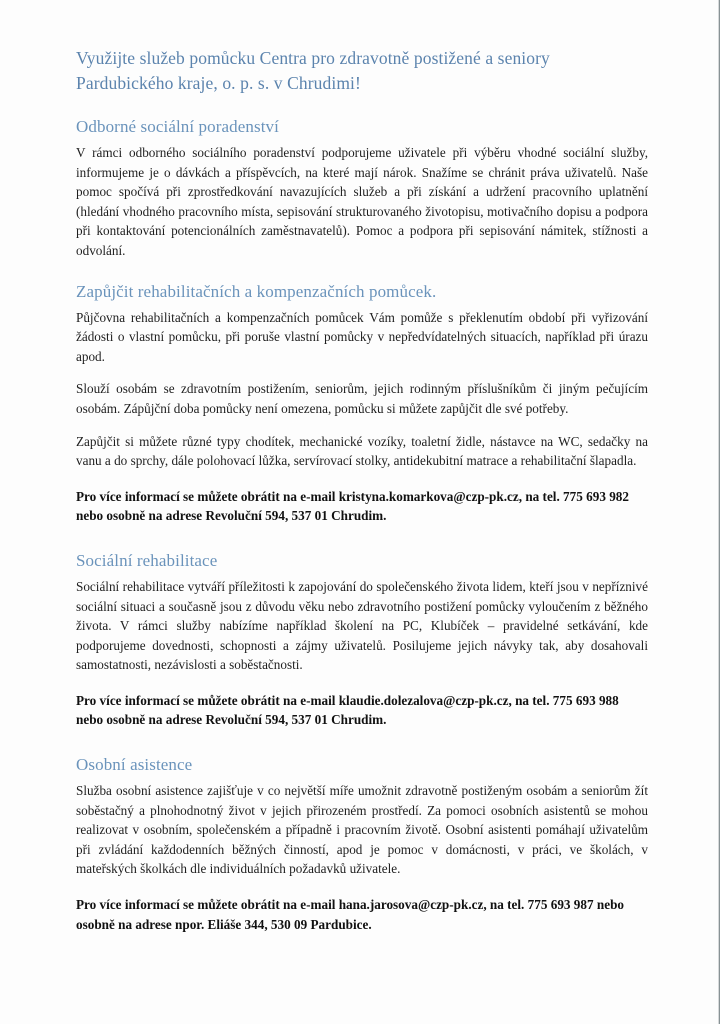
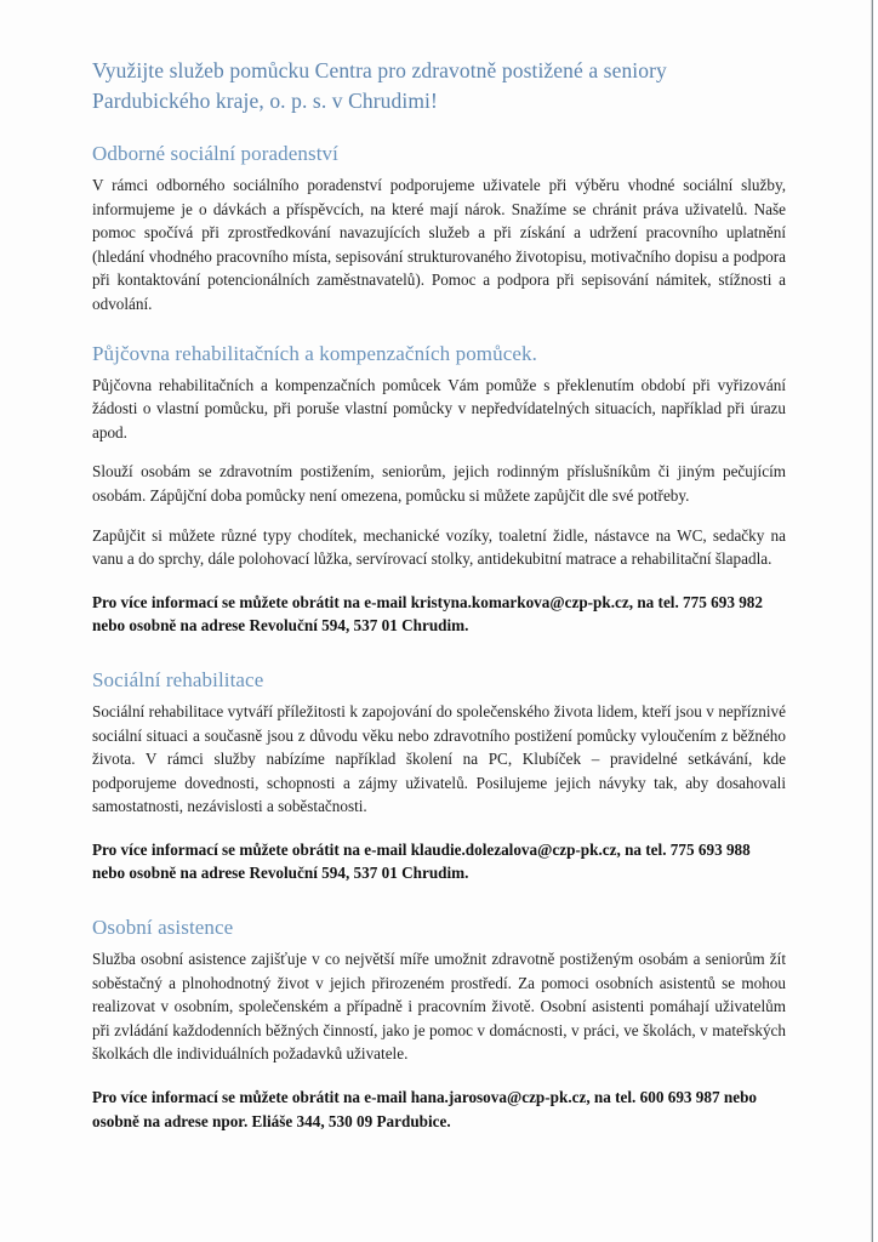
  Využijte služeb pomůcku Centra pro zdravotně postižené a seniory
  Pardubického kraje, o. p. s. v Chrudimi!
  Odborné sociální poradenství
  V rámci odborného sociálního poradenství podporujeme uživatele při výběru vhodné sociální služby, informujeme je o dávkách a příspěvcích, na které mají nárok. Snažíme se chránit práva uživatelů. Naše pomoc spočívá při zprostředkování navazujících služeb a při získání a udržení pracovního uplatnění (hledání vhodného pracovního místa, sepisování strukturovaného životopisu, motivačního dopisu a podpora při kontaktování potencionálních zaměstnavatelů). Pomoc a podpora při sepisování námitek, stížnosti a odvolání.
- Zapůjčit rehabilitačních a kompenzačních pomůcek.
+ Půjčovna rehabilitačních a kompenzačních pomůcek.
  Půjčovna rehabilitačních a kompenzačních pomůcek Vám pomůže s překlenutím období při vyřizování žádosti o vlastní pomůcku, při poruše vlastní pomůcky v nepředvídatelných situacích, například při úrazu apod.
  Slouží osobám se zdravotním postižením, seniorům, jejich rodinným příslušníkům či jiným pečujícím osobám. Zápůjční doba pomůcky není omezena, pomůcku si můžete zapůjčit dle své potřeby.
  Zapůjčit si můžete různé typy chodítek, mechanické vozíky, toaletní židle, nástavce na WC, sedačky na vanu a do sprchy, dále polohovací lůžka, servírovací stolky, antidekubitní matrace a rehabilitační šlapadla.
  Pro více informací se můžete obrátit na e-mail kristyna.komarkova@czp-pk.cz, na tel. 775 693 982 nebo osobně na adrese Revoluční 594, 537 01 Chrudim.
  Sociální rehabilitace
  Sociální rehabilitace vytváří příležitosti k zapojování do společenského života lidem, kteří jsou v nepříznivé sociální situaci a současně jsou z důvodu věku nebo zdravotního postižení pomůcky vyloučením z běžného života. V rámci služby nabízíme například školení na PC, Klubíček – pravidelné setkávání, kde podporujeme dovednosti, schopnosti a zájmy uživatelů. Posilujeme jejich návyky tak, aby dosahovali samostatnosti, nezávislosti a soběstačnosti.
  Pro více informací se můžete obrátit na e-mail klaudie.dolezalova@czp-pk.cz, na tel. 775 693 988 nebo osobně na adrese Revoluční 594, 537 01 Chrudim.
  Osobní asistence
- Služba osobní asistence zajišťuje v co největší míře umožnit zdravotně postiženým osobám a seniorům žít soběstačný a plnohodnotný život v jejich přirozeném prostředí. Za pomoci osobních asistentů se mohou realizovat v osobním, společenském a případně i pracovním životě. Osobní asistenti pomáhají uživatelům při zvládání každodenních běžných činností, apod je pomoc v domácnosti, v práci, ve školách, v mateřských školkách dle individuálních požadavků uživatele.
+ Služba osobní asistence zajišťuje v co největší míře umožnit zdravotně postiženým osobám a seniorům žít soběstačný a plnohodnotný život v jejich přirozeném prostředí. Za pomoci osobních asistentů se mohou realizovat v osobním, společenském a případně i pracovním životě. Osobní asistenti pomáhají uživatelům při zvládání každodenních běžných činností, jako je pomoc v domácnosti, v práci, ve školách, v mateřských školkách dle individuálních požadavků uživatele.
- Pro více informací se můžete obrátit na e-mail hana.jarosova@czp-pk.cz, na tel. 775 693 987 nebo osobně na adrese npor. Eliáše 344, 530 09 Pardubice.
+ Pro více informací se můžete obrátit na e-mail hana.jarosova@czp-pk.cz, na tel. 600 693 987 nebo osobně na adrese npor. Eliáše 344, 530 09 Pardubice.
